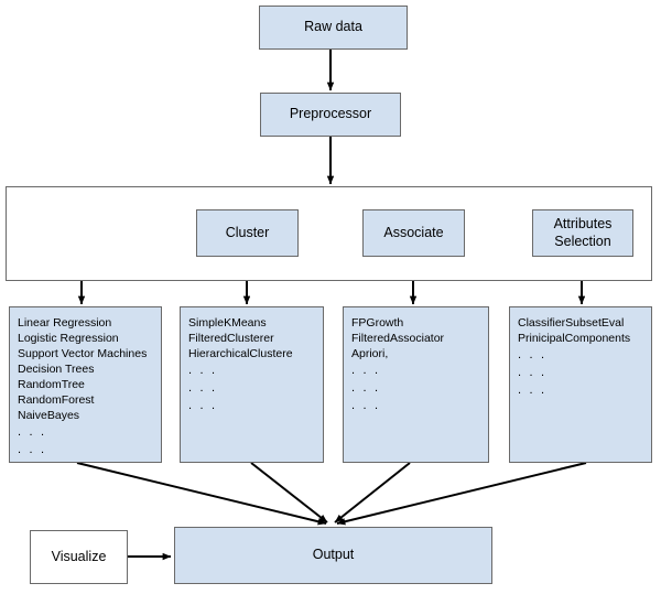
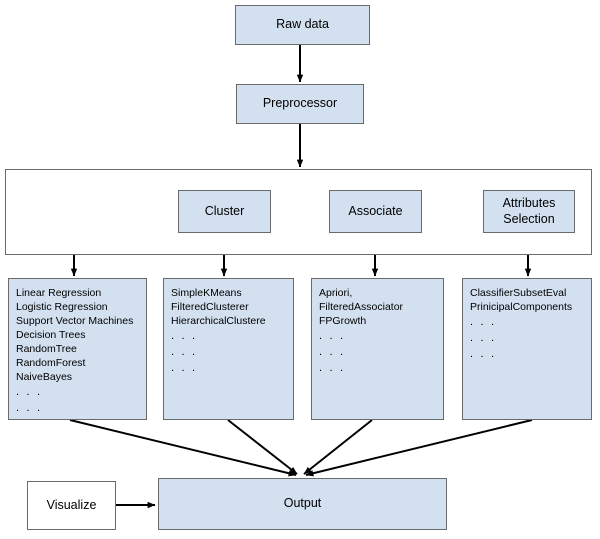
  Raw data
  Preprocessor
  Cluster
  Associate
  Attributes
  Selection
  Linear Regression
  Logistic Regression
  Support Vector Machines
  Decision Trees
  RandomTree
  RandomForest
  NaiveBayes
  . . .
  . . .
  SimpleKMeans
  FilteredClusterer
  HierarchicalClustere
  . . .
  . . .
  . . .
- FPGrowth
+ Apriori,
  FilteredAssociator
- Apriori,
+ FPGrowth
  . . .
  . . .
  . . .
  ClassifierSubsetEval
  PrinicipalComponents
  . . .
  . . .
  . . .
  Visualize
  Output
